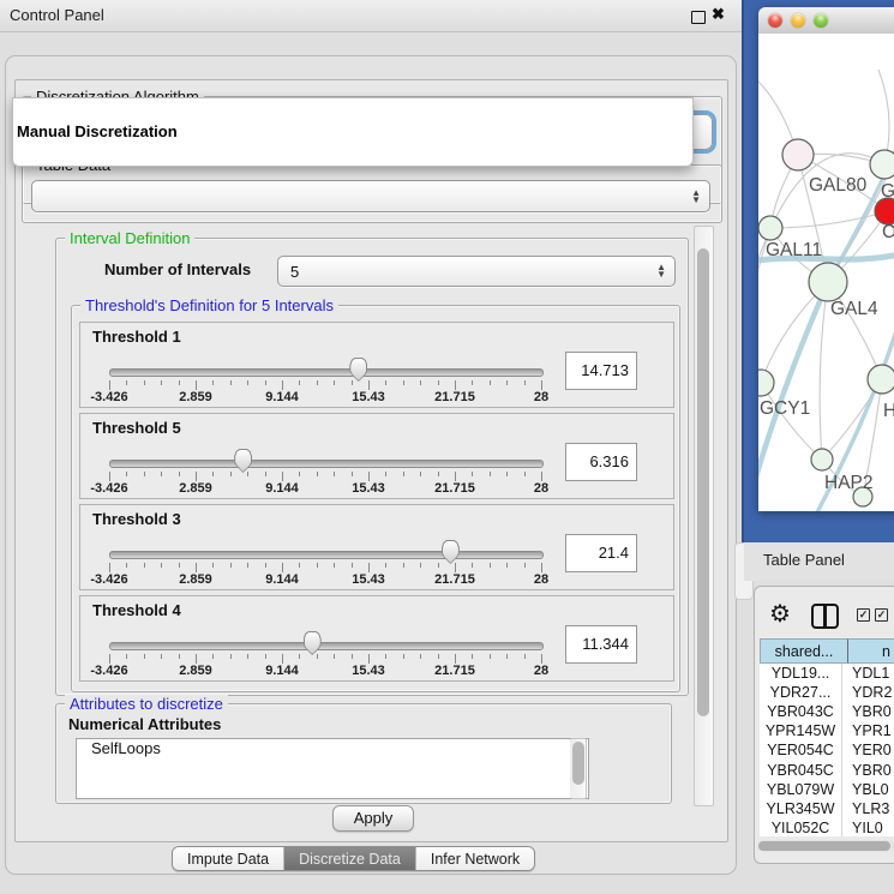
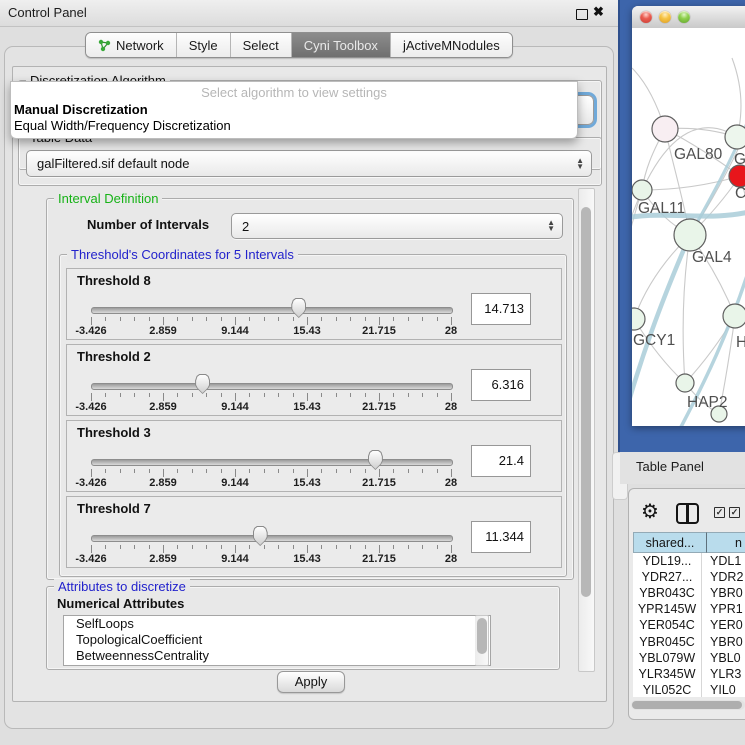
  Control Panel
  ✖
+ Network
+ Style
+ Select
+ Cyni Toolbox
+ jActiveMNodules
+ Select algorithm to view settings
  Manual Discretization
+ Equal Width/Frequency Discretization
+ galFiltered.sif default node
  ▲
  ▼
  Interval Definition
  Number of Intervals
- 5
+ 2
  ▲
  ▼
- Threshold's Definition for 5 Intervals
+ Threshold's Coordinates for 5 Intervals
- Threshold 1
+ Threshold 8
  -3.426
  2.859
  9.144
  15.43
  21.715
  28
  14.713
- Threshold 5
+ Threshold 2
  -3.426
  2.859
  9.144
  15.43
  21.715
  28
  6.316
  Threshold 3
  -3.426
  2.859
  9.144
  15.43
  21.715
  28
  21.4
- Threshold 4
+ Threshold 7
  -3.426
  2.859
  9.144
  15.43
  21.715
  28
  11.344
  Attributes to discretize
  Numerical Attributes
  SelfLoops
+ TopologicalCoefficient
+ BetweennessCentrality
  Apply
- Impute Data
- Discretize Data
- Infer Network
  GAL80
  C
  GAL11
  GAL4
  GCY1
  H
  HAP2
  Table Panel
  ⚙
  ✓
  ✓
  shared...
  n
  YDL19...
  YDL1
  YDR27...
  YDR2
  YBR043C
  YBR0
  YPR145W
  YPR1
  YER054C
  YER0
  YBR045C
  YBR0
  YBL079W
  YBL0
  YLR345W
  YLR3
  YIL052C
  YIL0
